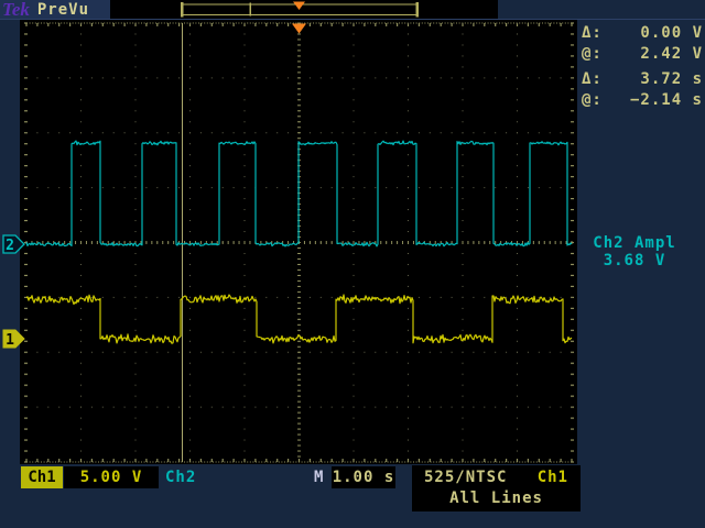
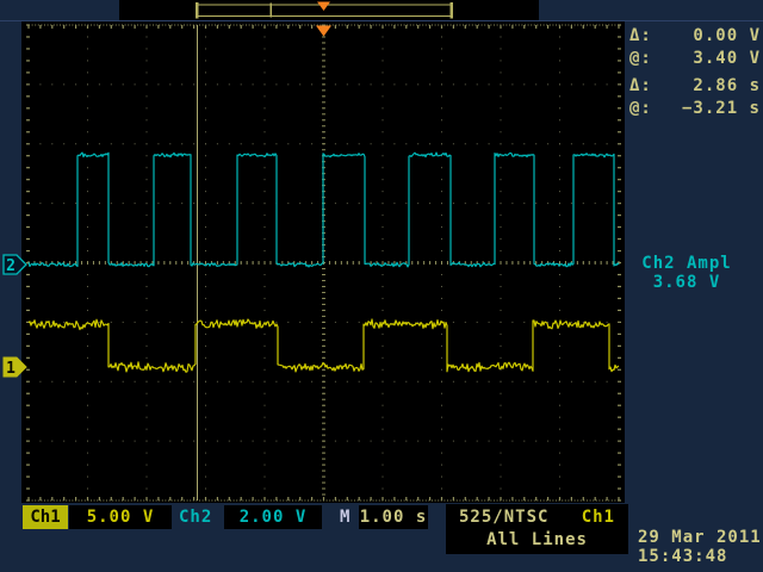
- Tek
- PreVu
  2
  1
  Δ:
  0.00 V
  @:
- 2.42 V
+ 3.40 V
  Δ:
- 3.72 s
+ 2.86 s
  @:
- −2.14 s
+ −3.21 s
  Ch2 Ampl
  3.68 V
  Ch1
  5.00 V
  Ch2
+ 2.00 V
  M
  1.00 s
  525/NTSC
  Ch1
  All Lines
+ 29 Mar 2011
+ 15:43:48
